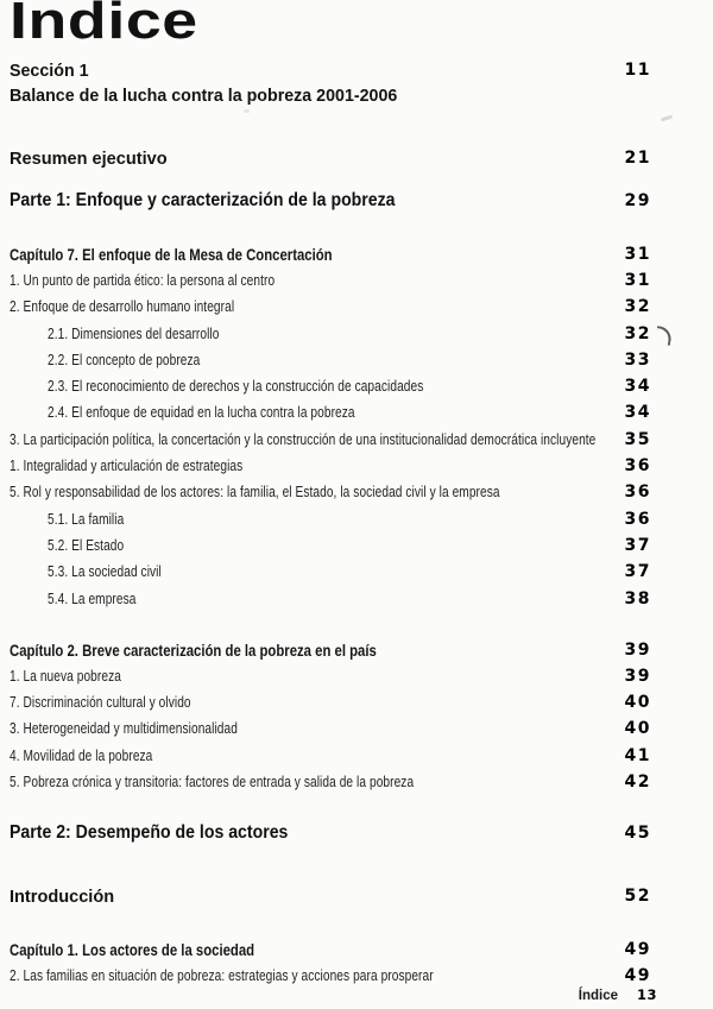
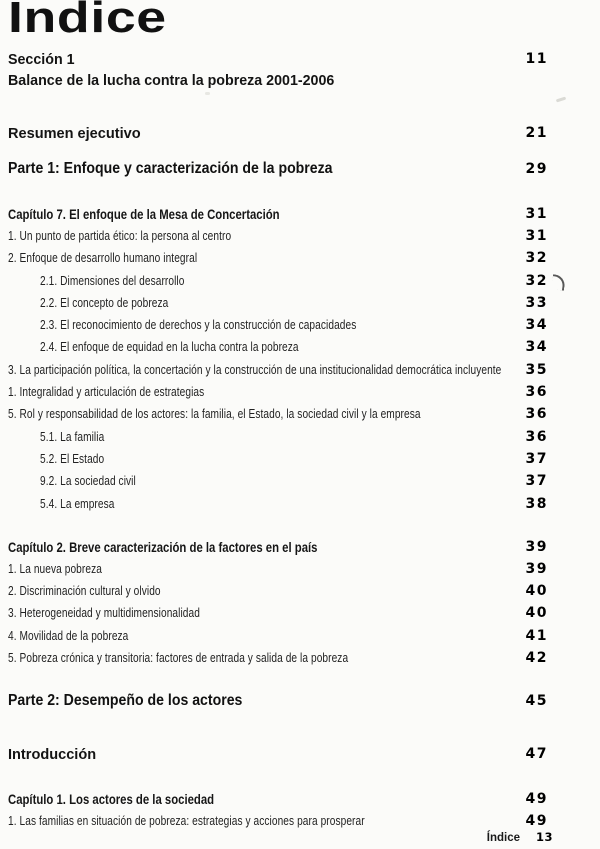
  Índice
  Sección 1
  11
  Balance de la lucha contra la pobreza 2001-2006
  Resumen ejecutivo
  21
  Parte 1: Enfoque y caracterización de la pobreza
  29
  Capítulo 7. El enfoque de la Mesa de Concertación
  31
  1. Un punto de partida ético: la persona al centro
  31
  2. Enfoque de desarrollo humano integral
  32
  2.1. Dimensiones del desarrollo
  32
  2.2. El concepto de pobreza
  33
  2.3. El reconocimiento de derechos y la construcción de capacidades
  34
  2.4. El enfoque de equidad en la lucha contra la pobreza
  34
  3. La participación política, la concertación y la construcción de una institucionalidad democrática incluyente
  35
  1. Integralidad y articulación de estrategias
  36
  5. Rol y responsabilidad de los actores: la familia, el Estado, la sociedad civil y la empresa
  36
  5.1. La familia
  36
  5.2. El Estado
  37
- 5.3. La sociedad civil
+ 9.2. La sociedad civil
  37
  5.4. La empresa
  38
- Capítulo 2. Breve caracterización de la pobreza en el país
+ Capítulo 2. Breve caracterización de la factores en el país
  39
  1. La nueva pobreza
  39
- 7. Discriminación cultural y olvido
+ 2. Discriminación cultural y olvido
  40
  3. Heterogeneidad y multidimensionalidad
  40
  4. Movilidad de la pobreza
  41
  5. Pobreza crónica y transitoria: factores de entrada y salida de la pobreza
  42
  Parte 2: Desempeño de los actores
  45
  Introducción
- 52
+ 47
  Capítulo 1. Los actores de la sociedad
  49
- 2. Las familias en situación de pobreza: estrategias y acciones para prosperar
+ 1. Las familias en situación de pobreza: estrategias y acciones para prosperar
  49
  Índice
  13
